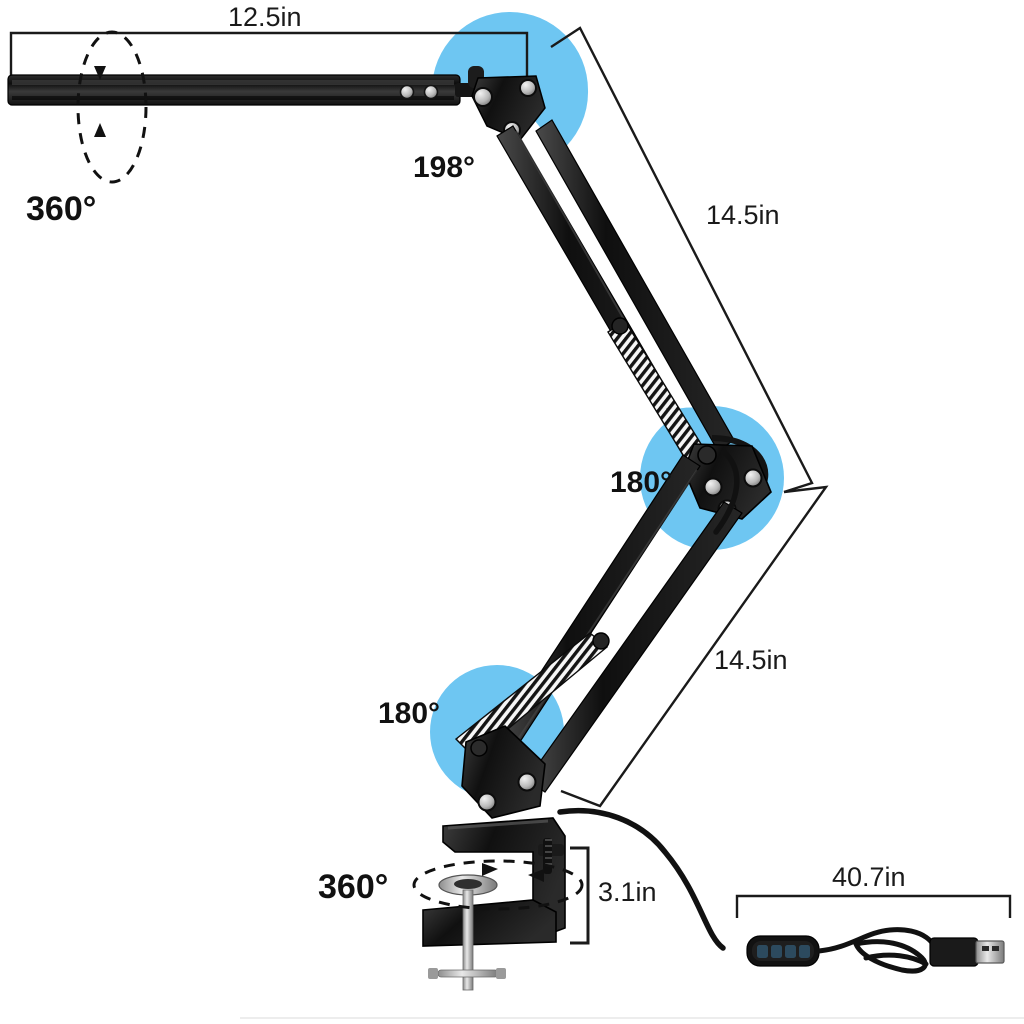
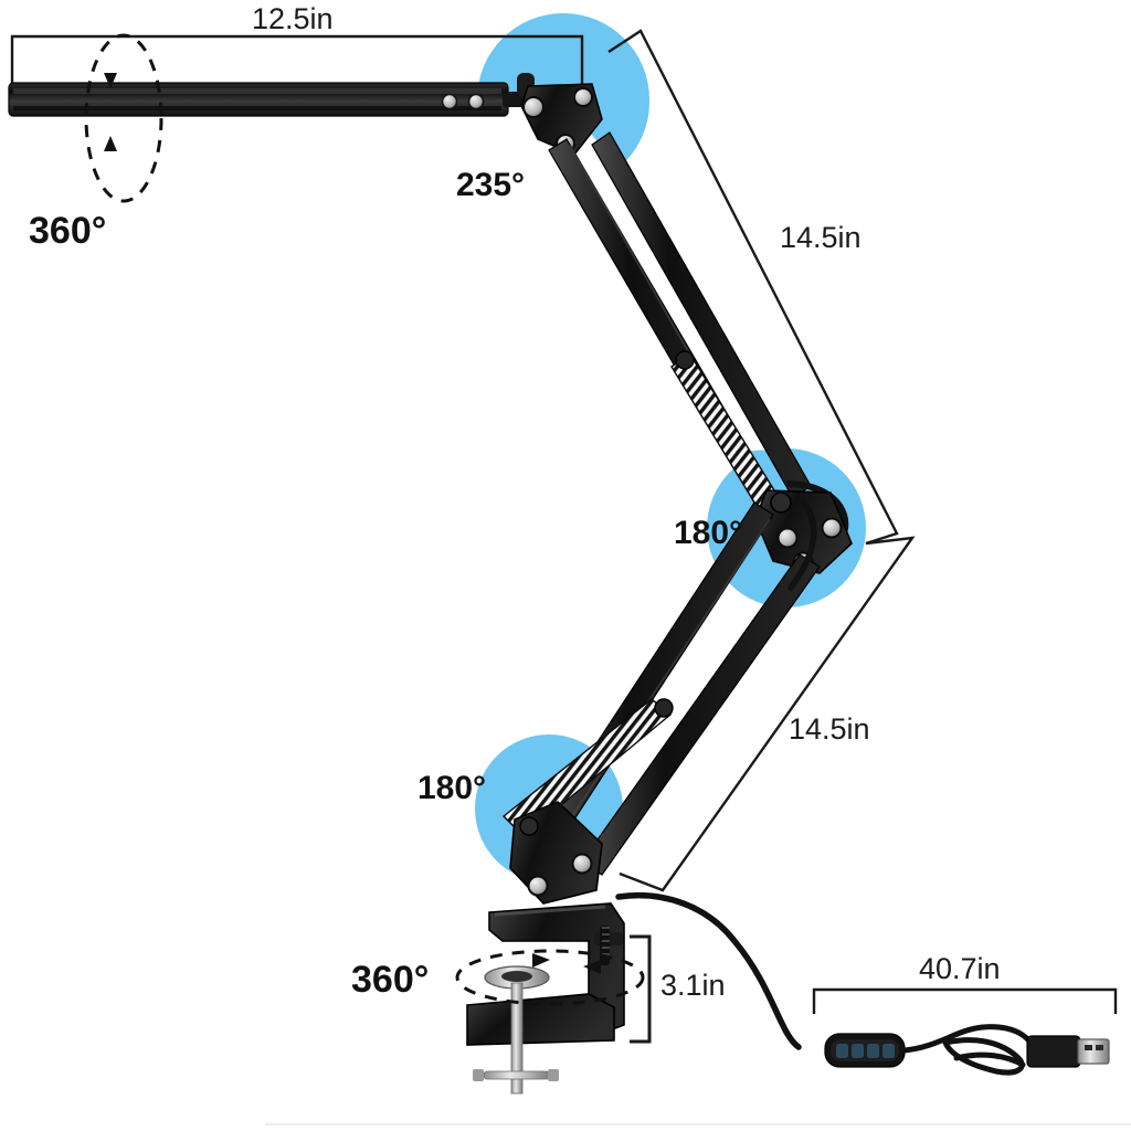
  12.5in
  14.5in
  14.5in
  3.1in
  40.7in
  360°
- 198°
+ 235°
  180°
  180°
  360°
